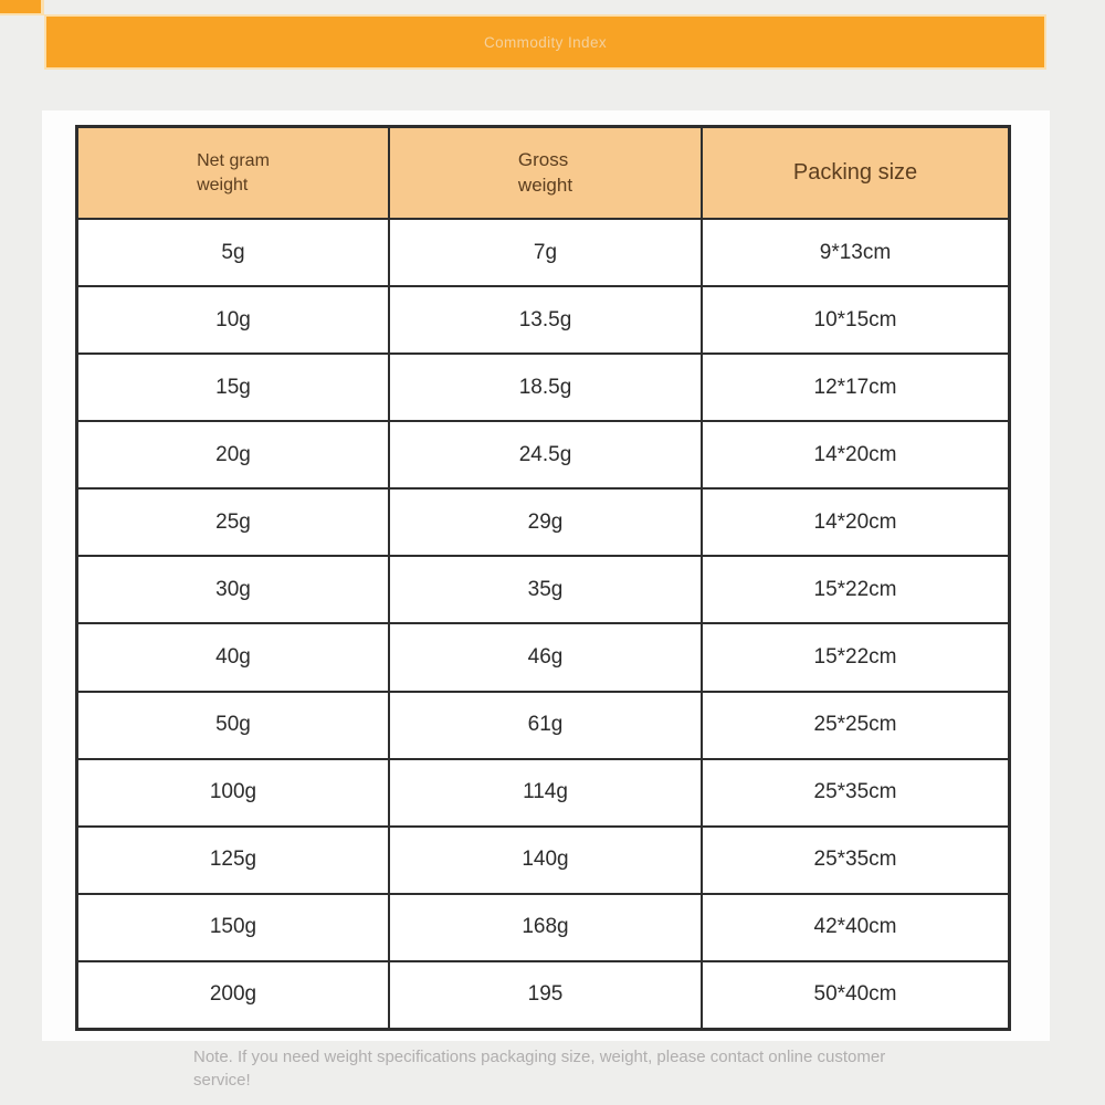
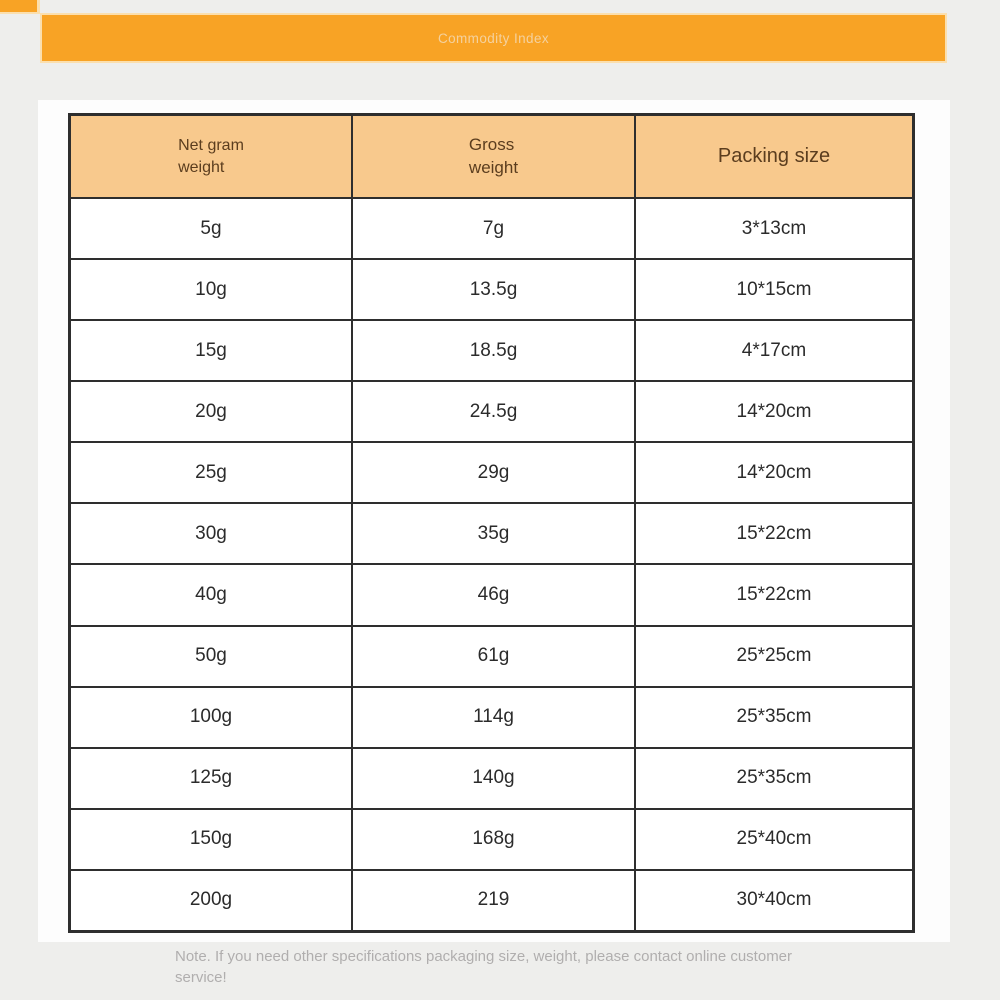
  Commodity Index
  Net gram
  weight
  Gross
  weight
  Packing size
  5g
  7g
- 9*13cm
+ 3*13cm
  10g
  13.5g
  10*15cm
  15g
  18.5g
- 12*17cm
+ 4*17cm
  20g
  24.5g
  14*20cm
  25g
  29g
  14*20cm
  30g
  35g
  15*22cm
  40g
  46g
  15*22cm
  50g
  61g
  25*25cm
  100g
  114g
  25*35cm
  125g
  140g
  25*35cm
  150g
  168g
- 42*40cm
+ 25*40cm
  200g
- 195
+ 219
- 50*40cm
+ 30*40cm
- Note. If you need weight specifications packaging size, weight, please contact online customer
+ Note. If you need other specifications packaging size, weight, please contact online customer
  service!
